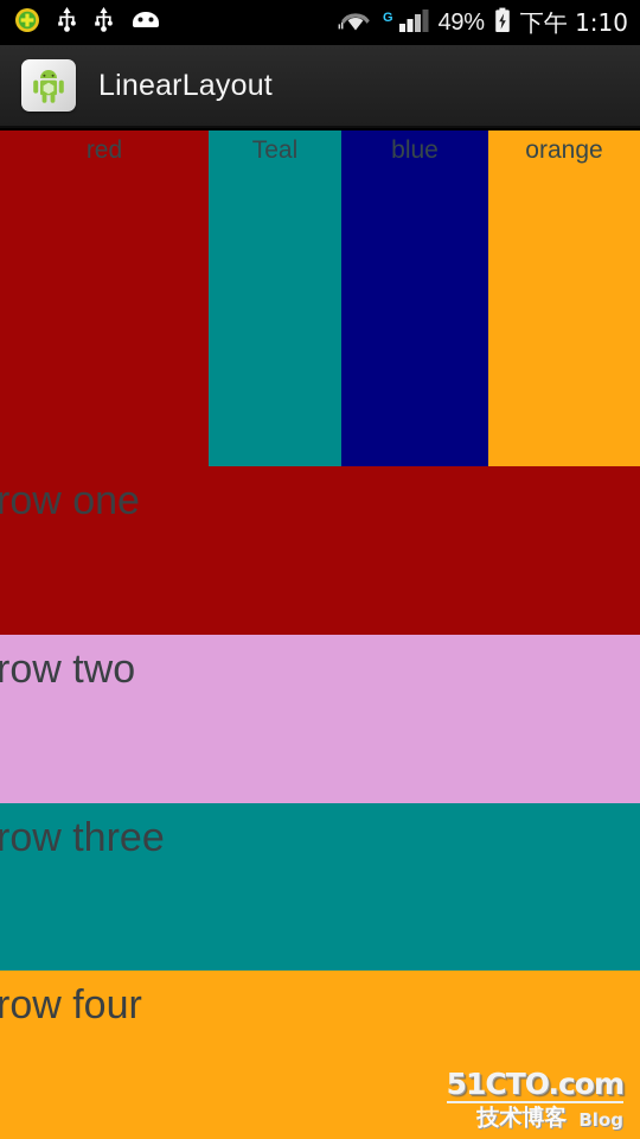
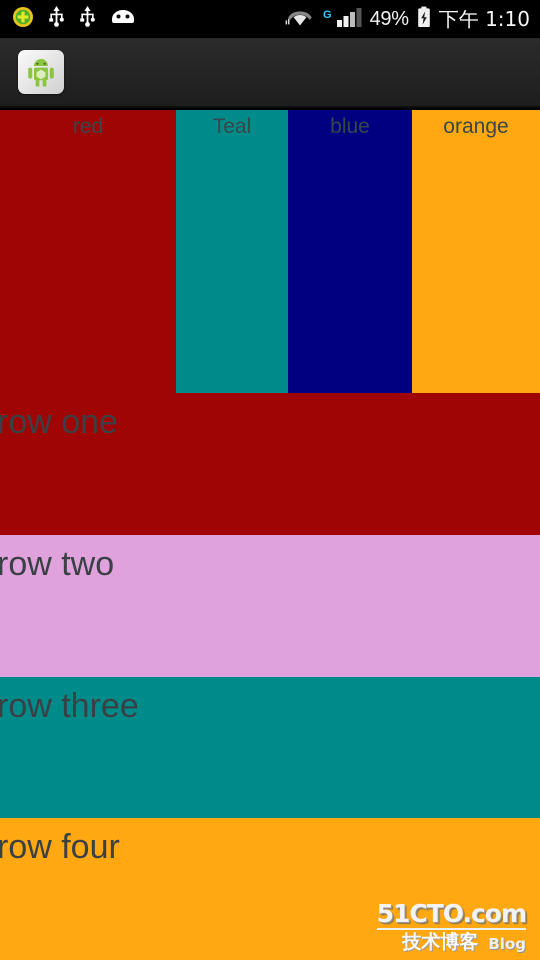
  G
  49%
  下午 1:10
- LinearLayout
  red
  Teal
  blue
  orange
  row one
  row two
  row three
  row four
  51CTO.com
  技术博客
  Blog
